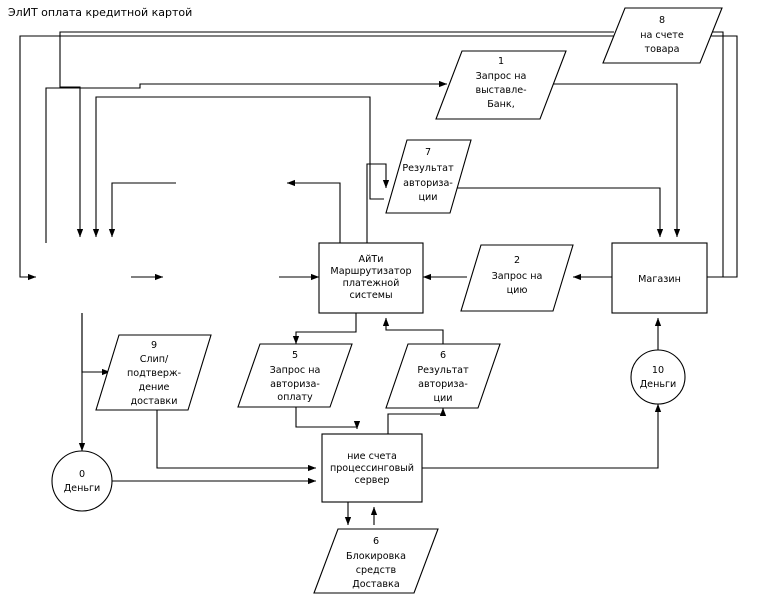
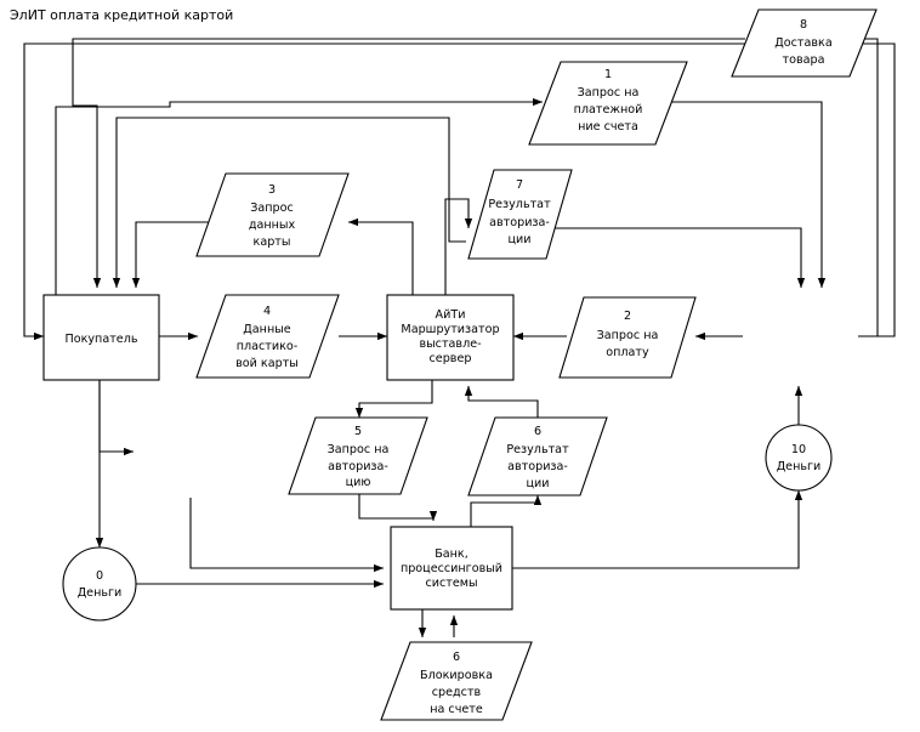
  ЭлИТ оплата кредитной картой
+ Покупатель
  АйТи
  Маршрутизатор
- платежной
+ выставле-
- системы
+ сервер
- Магазин
- ние счета
+ Банк,
  процессинговый
- сервер
+ системы
  1
  Запрос на
- выставле-
+ платежной
- Банк,
+ ние счета
  2
  Запрос на
- цию
+ оплату
+ 3
+ Запрос
+ данных
+ карты
+ 4
+ Данные
+ пластико-
+ вой карты
  5
  Запрос на
  авториза-
- оплату
+ цию
  6
  Результат
  авториза-
  ции
  6
  Блокировка
  средств
- Доставка
+ на счете
  7
  Результат
  авториза-
  ции
  8
- на счете
+ Доставка
  товара
- 9
- Слип/
- подтверж-
- дение
- доставки
  0
  Деньги
  10
  Деньги
